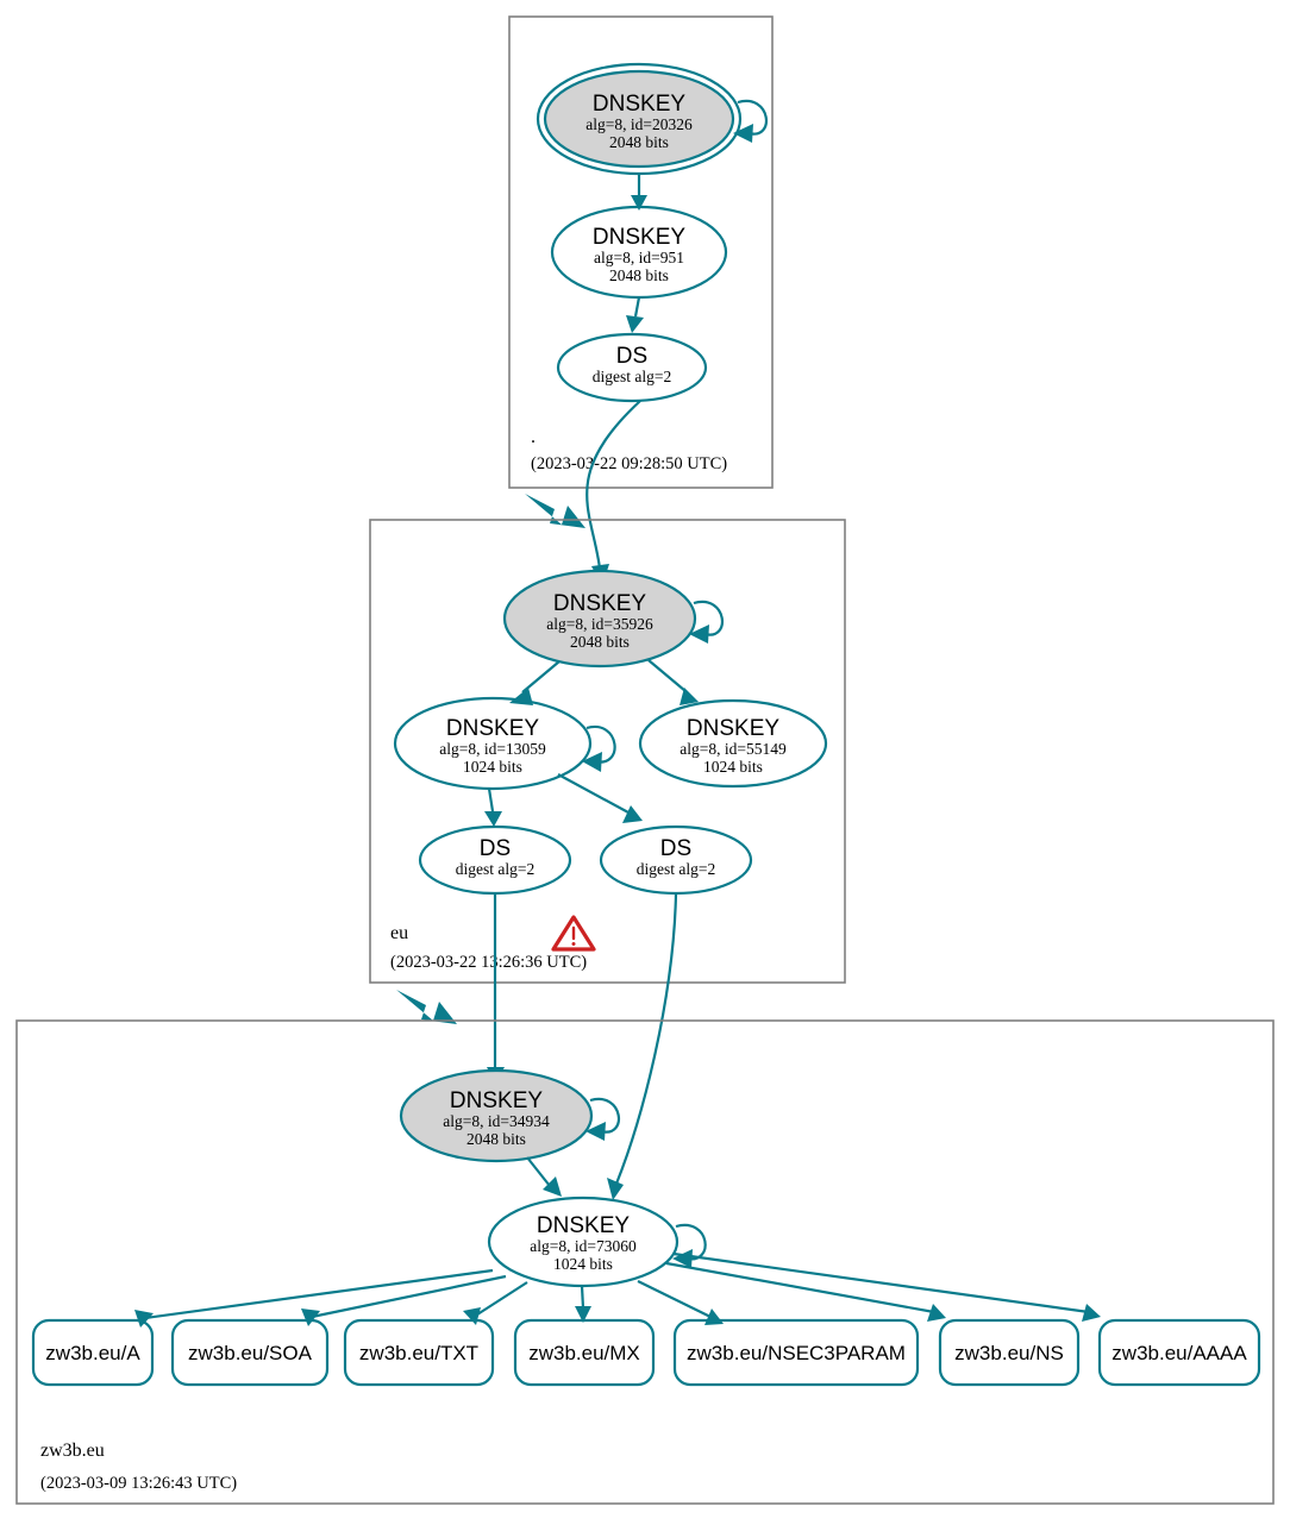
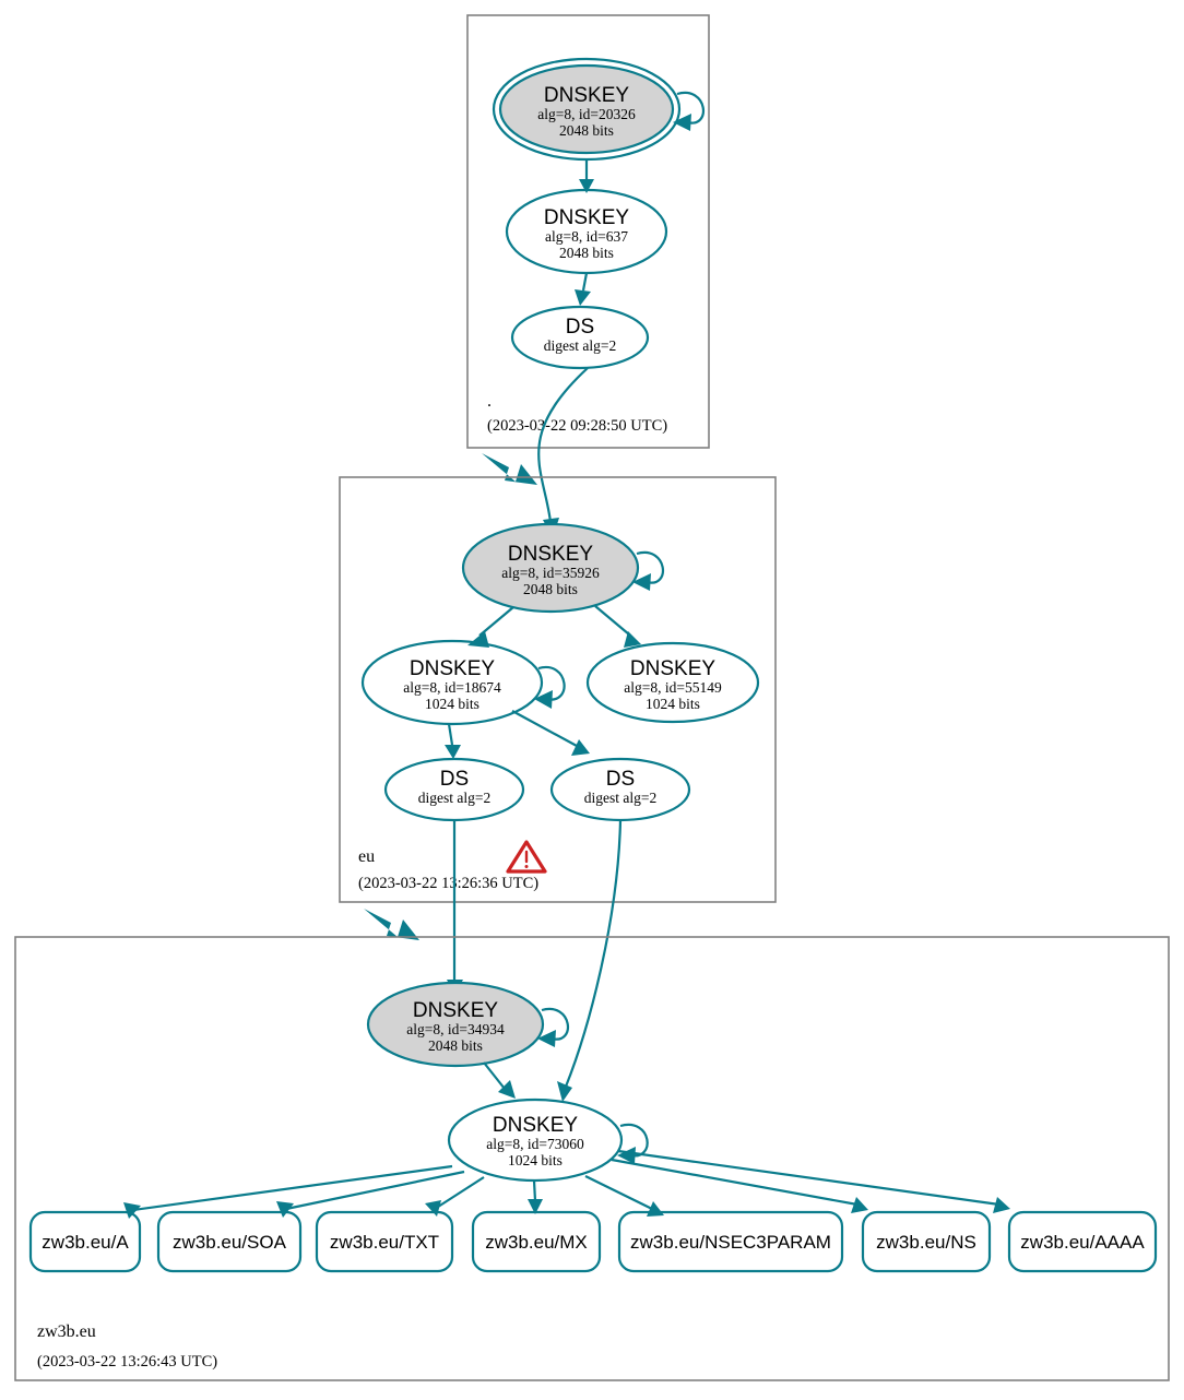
  DNSKEY
  alg=8, id=20326
  2048 bits
  DNSKEY
- alg=8, id=951
+ alg=8, id=637
  2048 bits
  DS
  digest alg=2
  .
  (2023-03-22 09:28:50 UTC)
  DNSKEY
  alg=8, id=35926
  2048 bits
  DNSKEY
- alg=8, id=13059
+ alg=8, id=18674
  1024 bits
  DNSKEY
  alg=8, id=55149
  1024 bits
  DS
  digest alg=2
  DS
  digest alg=2
  eu
  (2023-03-22 1:26:36 UTC)
  DNSKEY
  alg=8, id=34934
  2048 bits
  DNSKEY
  alg=8, id=73060
  1024 bits
  zw3b.eu/A
  zw3b.eu/SOA
  zw3b.eu/TXT
  zw3b.eu/MX
  zw3b.eu/NSEC3PARAM
  zw3b.eu/NS
  zw3b.eu/AAAA
  zw3b.eu
- (2023-03-09 13:26:43 UTC)
+ (2023-03-22 13:26:43 UTC)
